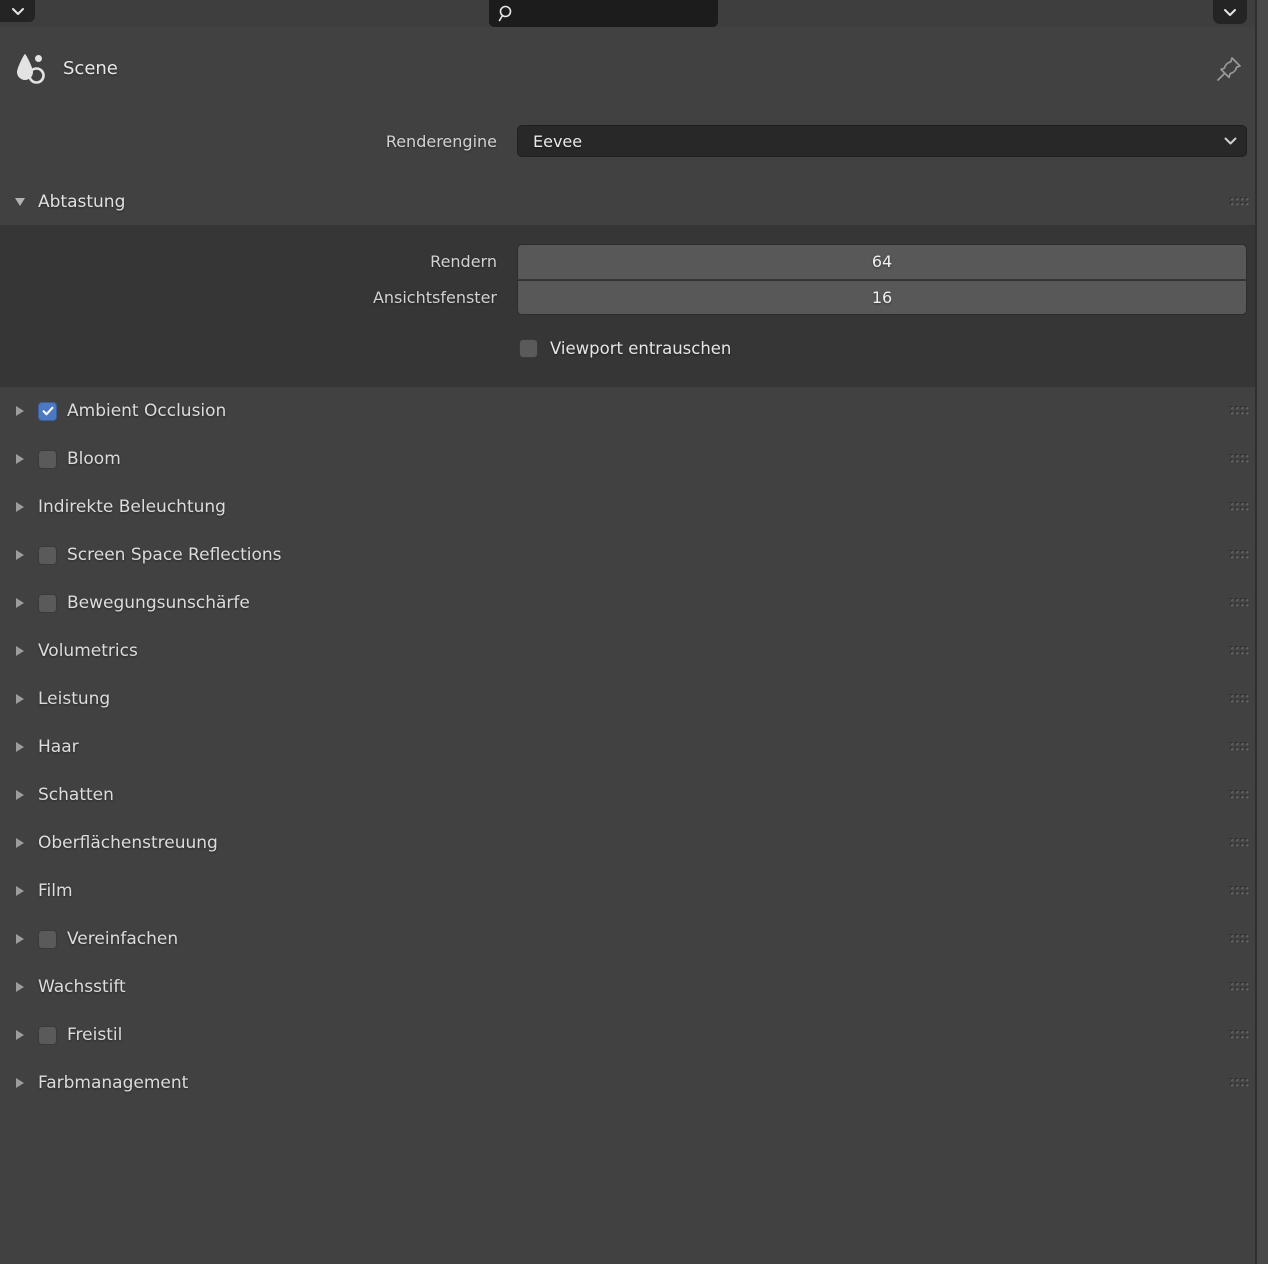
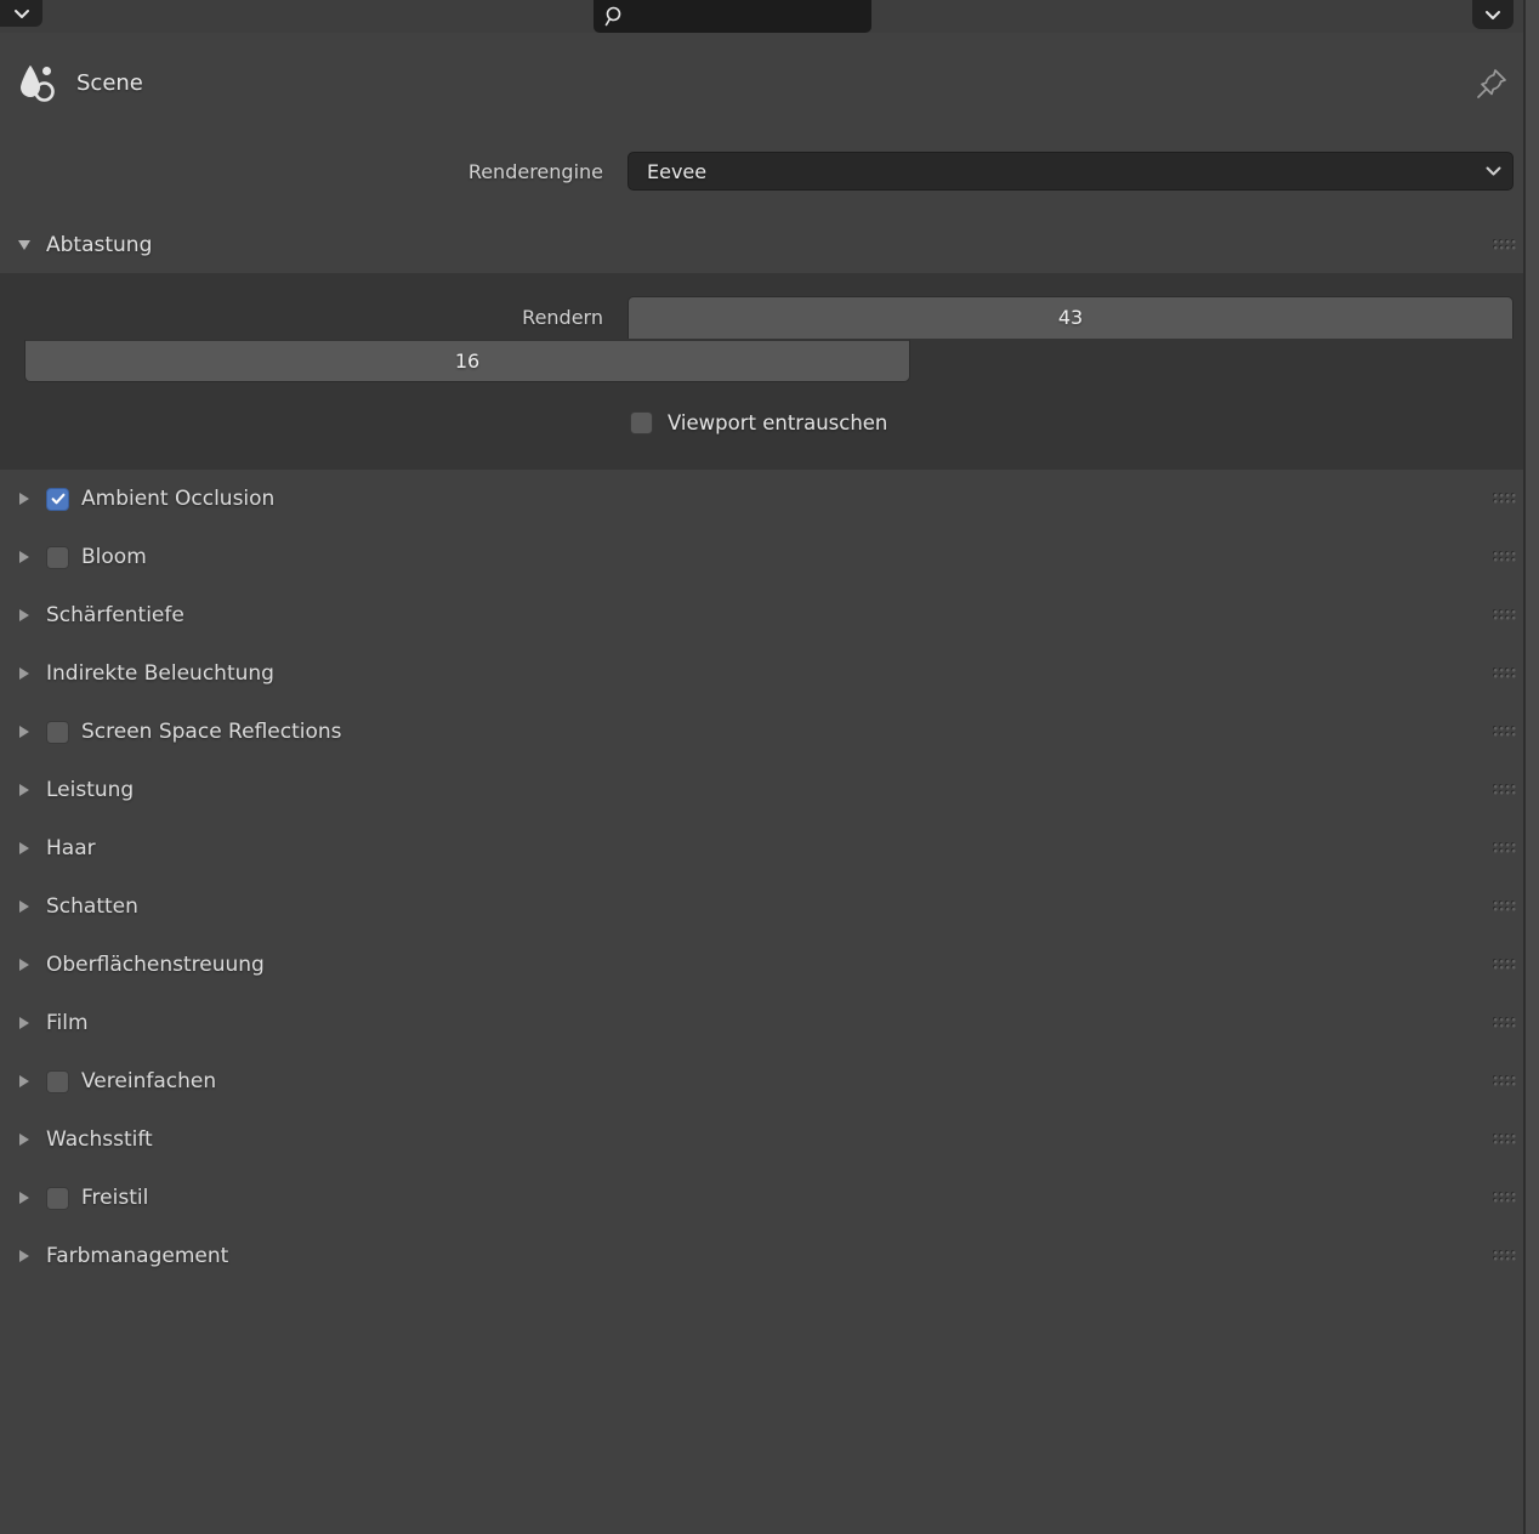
  Scene
  Renderengine
  Eevee
  Abtastung
  Rendern
- 64
+ 43
- Ansichtsfenster
  16
  Viewport entrauschen
  Ambient Occlusion
  Bloom
+ Schärfentiefe
  Indirekte Beleuchtung
  Screen Space Reflections
- Bewegungsunschärfe
- Volumetrics
  Leistung
  Haar
  Schatten
  Oberflächenstreuung
  Film
  Vereinfachen
  Wachsstift
  Freistil
  Farbmanagement
